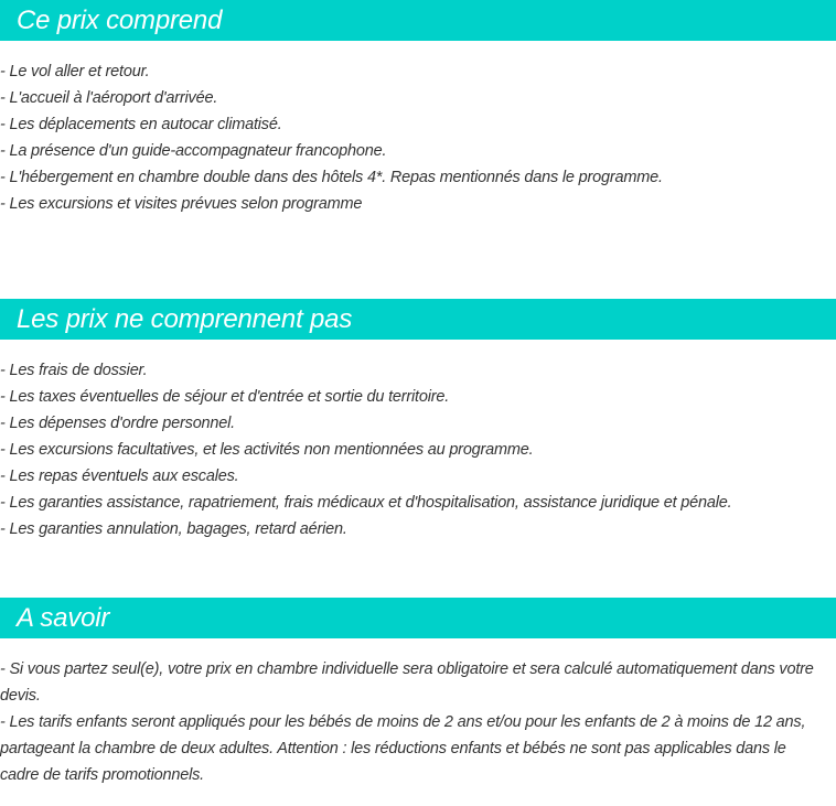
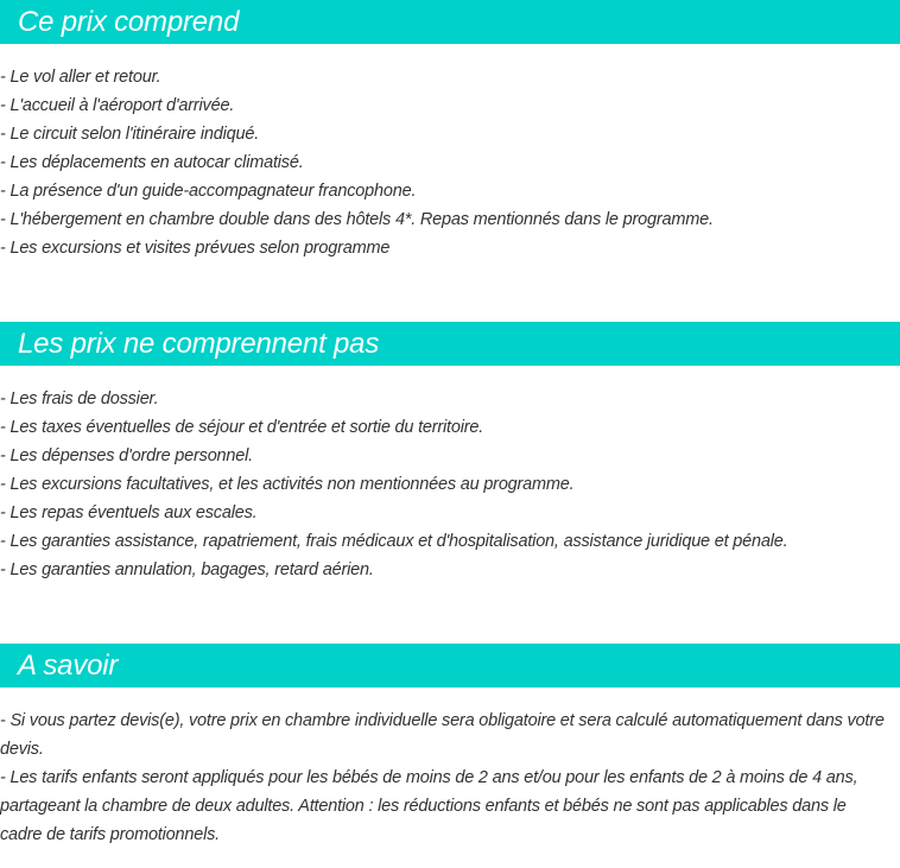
  Ce prix comprend
  - Le vol aller et retour.
  - L'accueil à l'aéroport d'arrivée.
+ - Le circuit selon l'itinéraire indiqué.
  - Les déplacements en autocar climatisé.
  - La présence d'un guide-accompagnateur francophone.
  - L'hébergement en chambre double dans des hôtels 4*. Repas mentionnés dans le programme.
  - Les excursions et visites prévues selon programme
  Les prix ne comprennent pas
  - Les frais de dossier.
  - Les taxes éventuelles de séjour et d'entrée et sortie du territoire.
  - Les dépenses d'ordre personnel.
  - Les excursions facultatives, et les activités non mentionnées au programme.
  - Les repas éventuels aux escales.
  - Les garanties assistance, rapatriement, frais médicaux et d'hospitalisation, assistance juridique et pénale.
  - Les garanties annulation, bagages, retard aérien.
  A savoir
- - Si vous partez seul(e), votre prix en chambre individuelle sera obligatoire et sera calculé automatiquement dans votre devis.
+ - Si vous partez devis(e), votre prix en chambre individuelle sera obligatoire et sera calculé automatiquement dans votre devis.
- - Les tarifs enfants seront appliqués pour les bébés de moins de 2 ans et/ou pour les enfants de 2 à moins de 12 ans, partageant la chambre de deux adultes. Attention : les réductions enfants et bébés ne sont pas applicables dans le cadre de tarifs promotionnels.
+ - Les tarifs enfants seront appliqués pour les bébés de moins de 2 ans et/ou pour les enfants de 2 à moins de 4 ans, partageant la chambre de deux adultes. Attention : les réductions enfants et bébés ne sont pas applicables dans le cadre de tarifs promotionnels.
